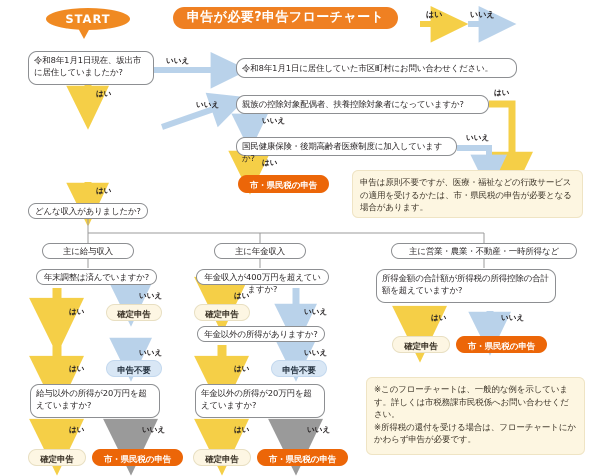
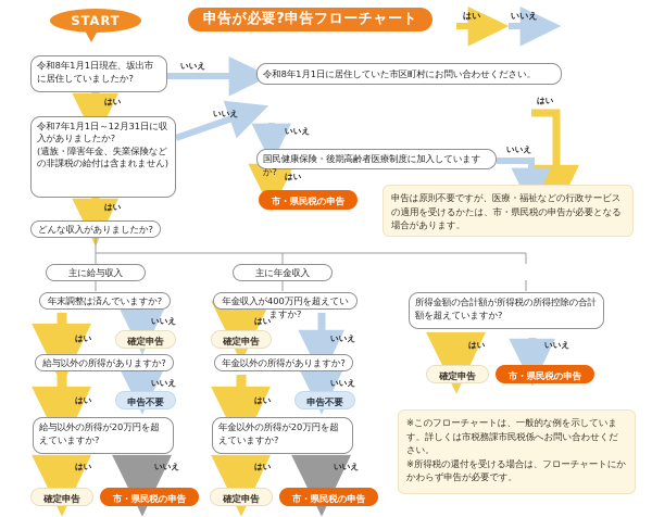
  START
  申告が必要?申告フローチャート
  はい
  いいえ
  令和8年1月1日現在、坂出市に居住していましたか?
  いいえ
  はい
  令和8年1月1日に居住していた市区町村にお問い合わせください。
+ 令和7年1月1日～12月31日に収入がありましたか?
+ (遺族・障害年金、失業保険などの非課税の給付は含まれません)
  いいえ
  はい
- 親族の控除対象配偶者、扶養控除対象者になっていますか?
  はい
  いいえ
  国民健康保険・後期高齢者医療制度に加入していますか?
  はい
  いいえ
  市・県民税の申告
  申告は原則不要ですが、医療・福祉などの行政サービスの適用を受けるかたは、市・県民税の申告が必要となる場合があります。
  どんな収入がありましたか?
  主に給与収入
  主に年金収入
- 主に営業・農業・不動産・一時所得など
  年末調整は済んでいますか?
  はい
  いいえ
  確定申告
+ 給与以外の所得がありますか?
  はい
  いいえ
  申告不要
  給与以外の所得が20万円を超えていますか?
  はい
  いいえ
  確定申告
  市・県民税の申告
  年金収入が400万円を超えていますか?
  はい
  いいえ
  確定申告
  年金以外の所得がありますか?
  はい
  いいえ
  申告不要
  年金以外の所得が20万円を超えていますか?
  はい
  いいえ
  確定申告
  市・県民税の申告
  所得金額の合計額が所得税の所得控除の合計額を超えていますか?
  はい
  いいえ
  確定申告
  市・県民税の申告
  ※このフローチャートは、一般的な例を示しています。詳しくは市税務課市民税係へお問い合わせください。
  ※所得税の還付を受ける場合は、フローチャートにかかわらず申告が必要です。
